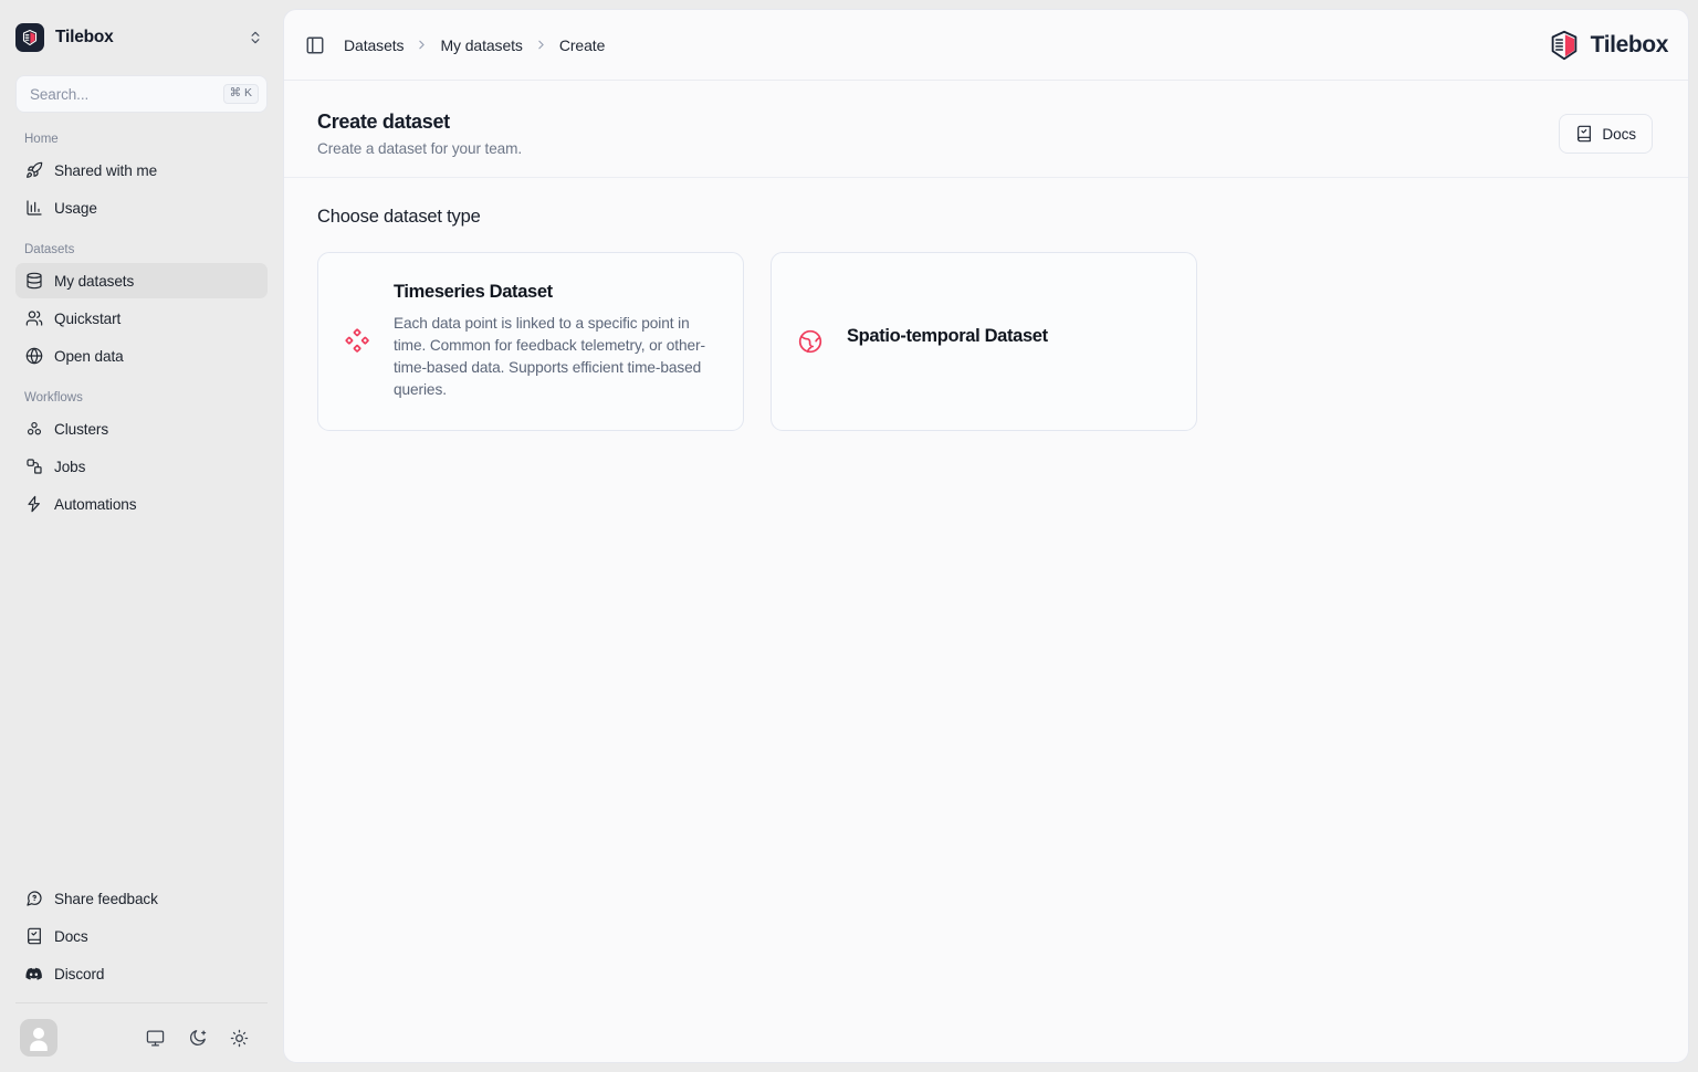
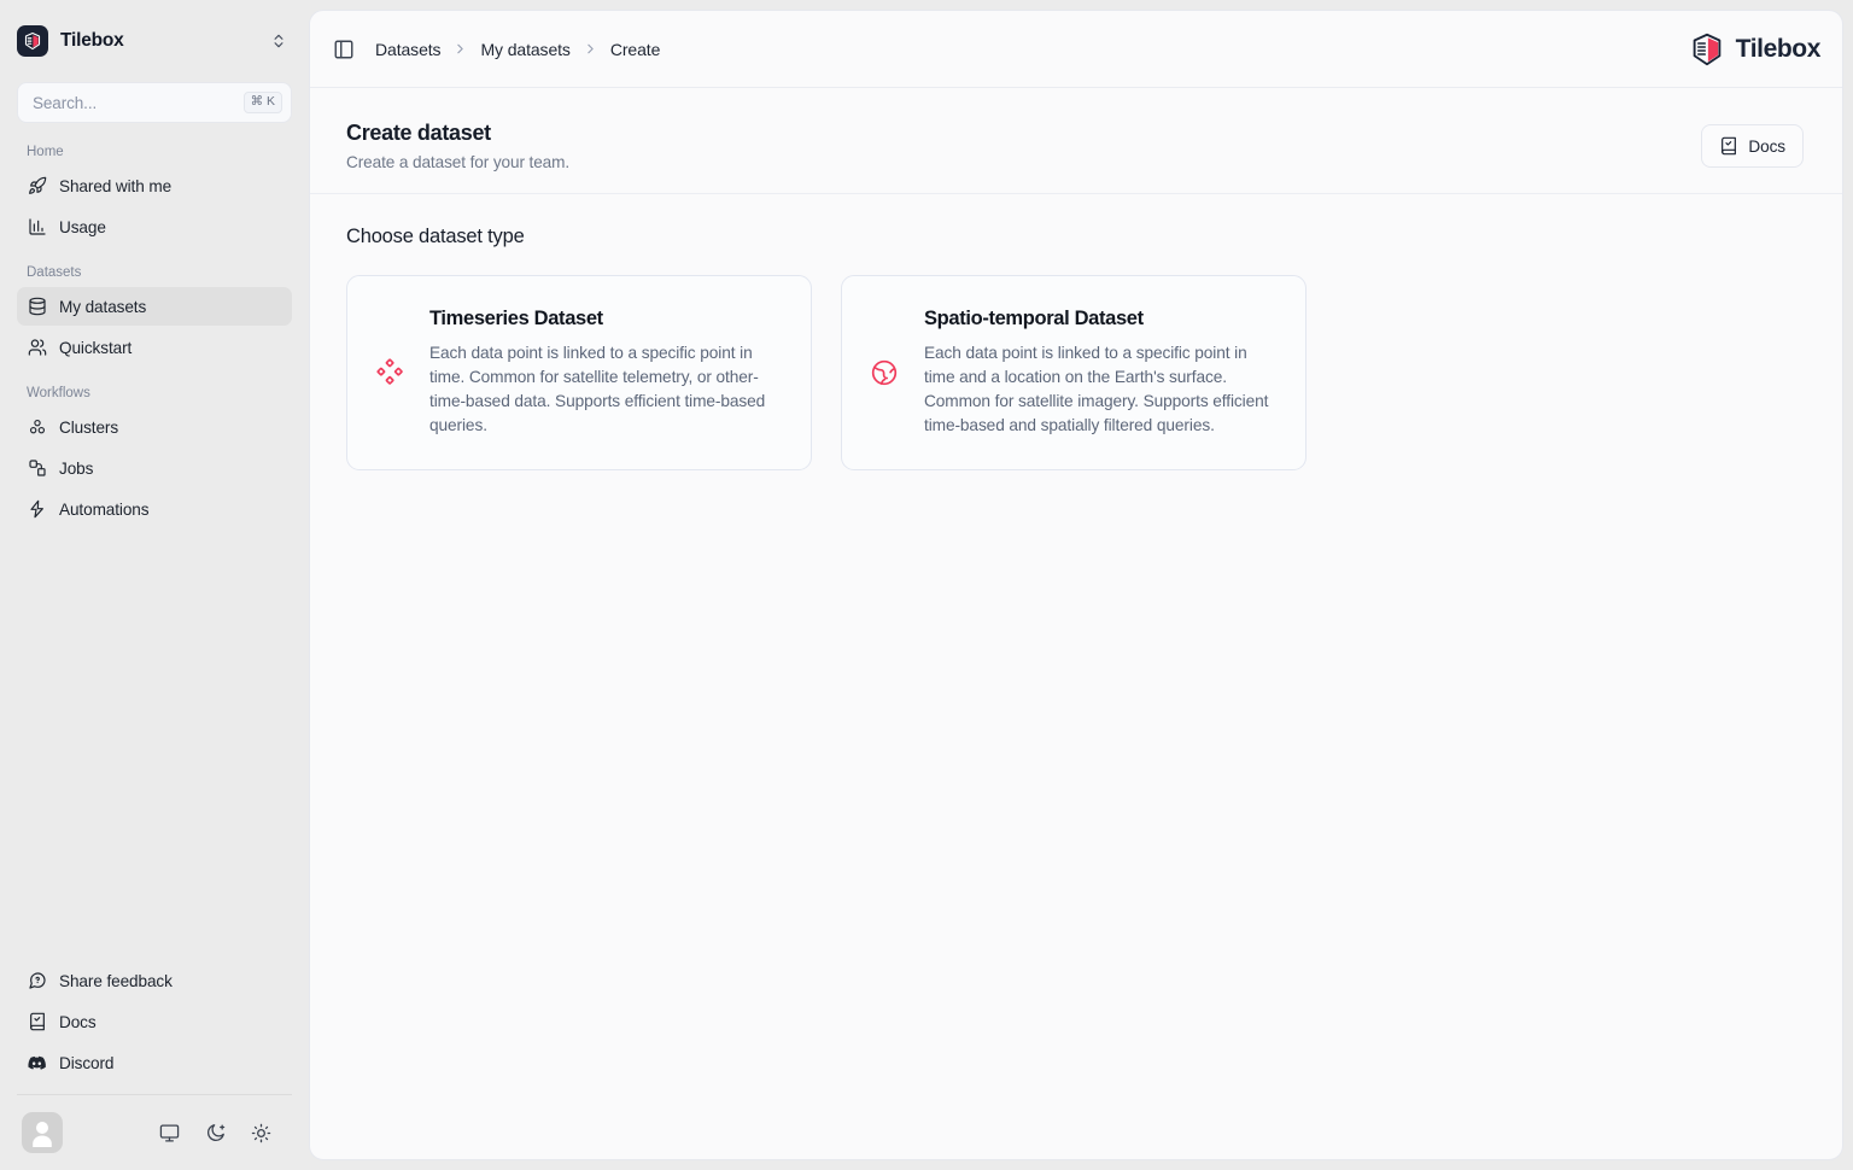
  Tilebox
  Search...
  ⌘ K
  Home
  Shared with me
  Usage
  Datasets
  My datasets
  Quickstart
- Open data
  Workflows
  Clusters
  Jobs
  Automations
  Share feedback
  Docs
  Discord
  Datasets
  My datasets
  Create
  Tilebox
  Create dataset
  Create a dataset for your team.
  Docs
  Choose dataset type
  Timeseries Dataset
- Each data point is linked to a specific point in time. Common for feedback telemetry, or other-time-based data. Supports efficient time-based queries.
+ Each data point is linked to a specific point in time. Common for satellite telemetry, or other-time-based data. Supports efficient time-based queries.
  Spatio-temporal Dataset
+ Each data point is linked to a specific point in time and a location on the Earth's surface. Common for satellite imagery. Supports efficient time-based and spatially filtered queries.
